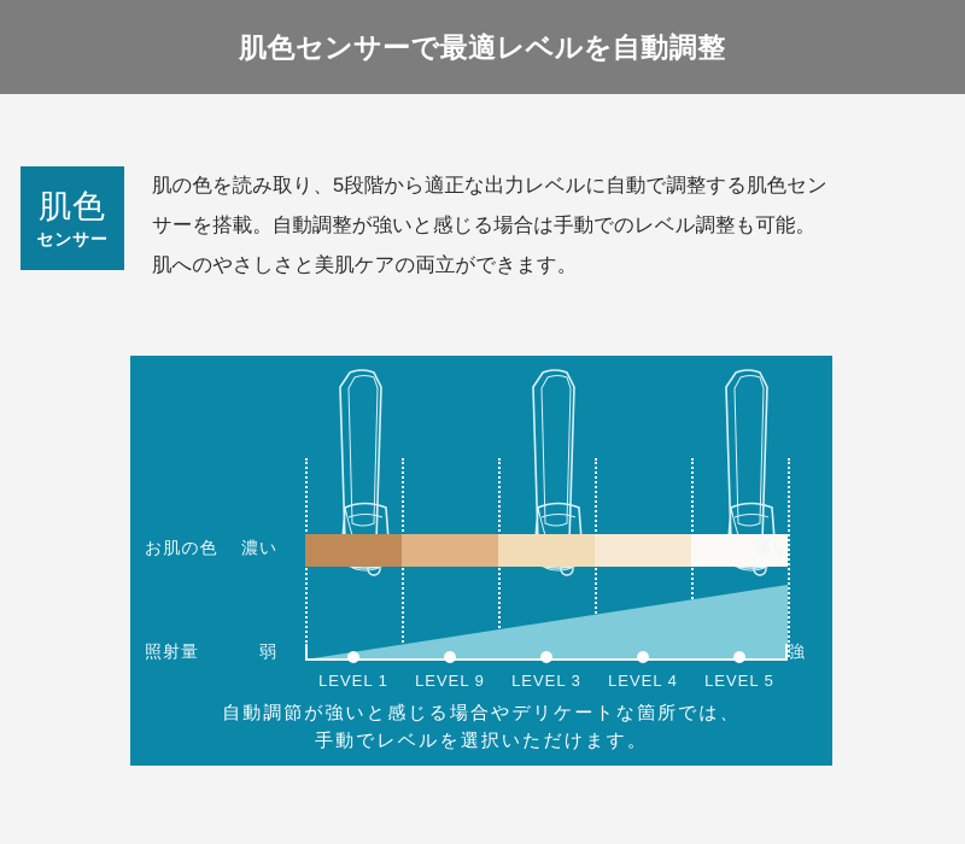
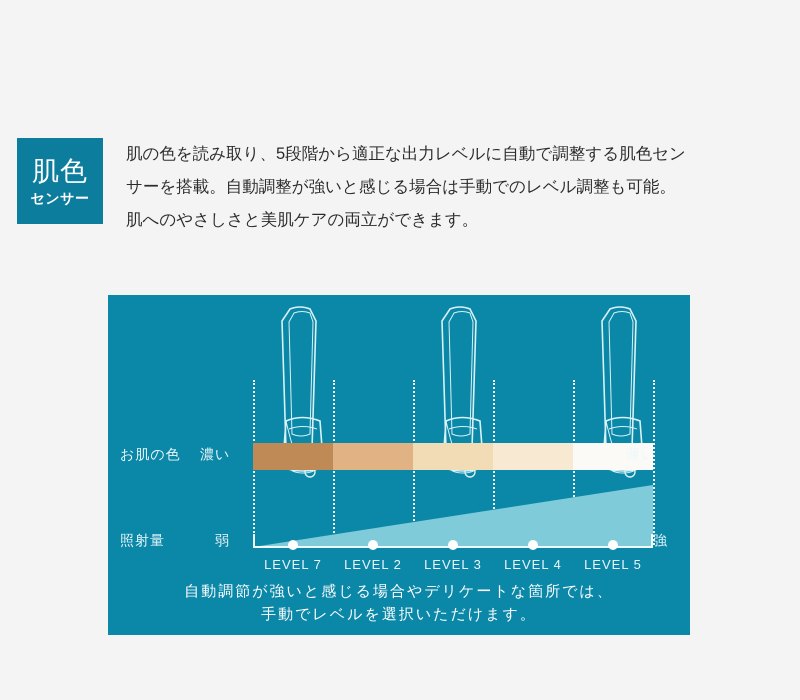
- 肌色センサーで最適レベルを自動調整
  肌色
  センサー
  肌の色を読み取り、5段階から適正な出力レベルに自動で調整する肌色センサーを搭載。自動調整が強いと感じる場合は手動でのレベル調整も可能。肌へのやさしさと美肌ケアの両立ができます。
- LEVEL 1
+ LEVEL 7
- LEVEL 9
+ LEVEL 2
  LEVEL 3
  LEVEL 4
  LEVEL 5
  お肌の色
  濃い
  薄い
  照射量
  弱
  強
  自動調節が強いと感じる場合やデリケートな箇所では、
  手動でレベルを選択いただけます。
